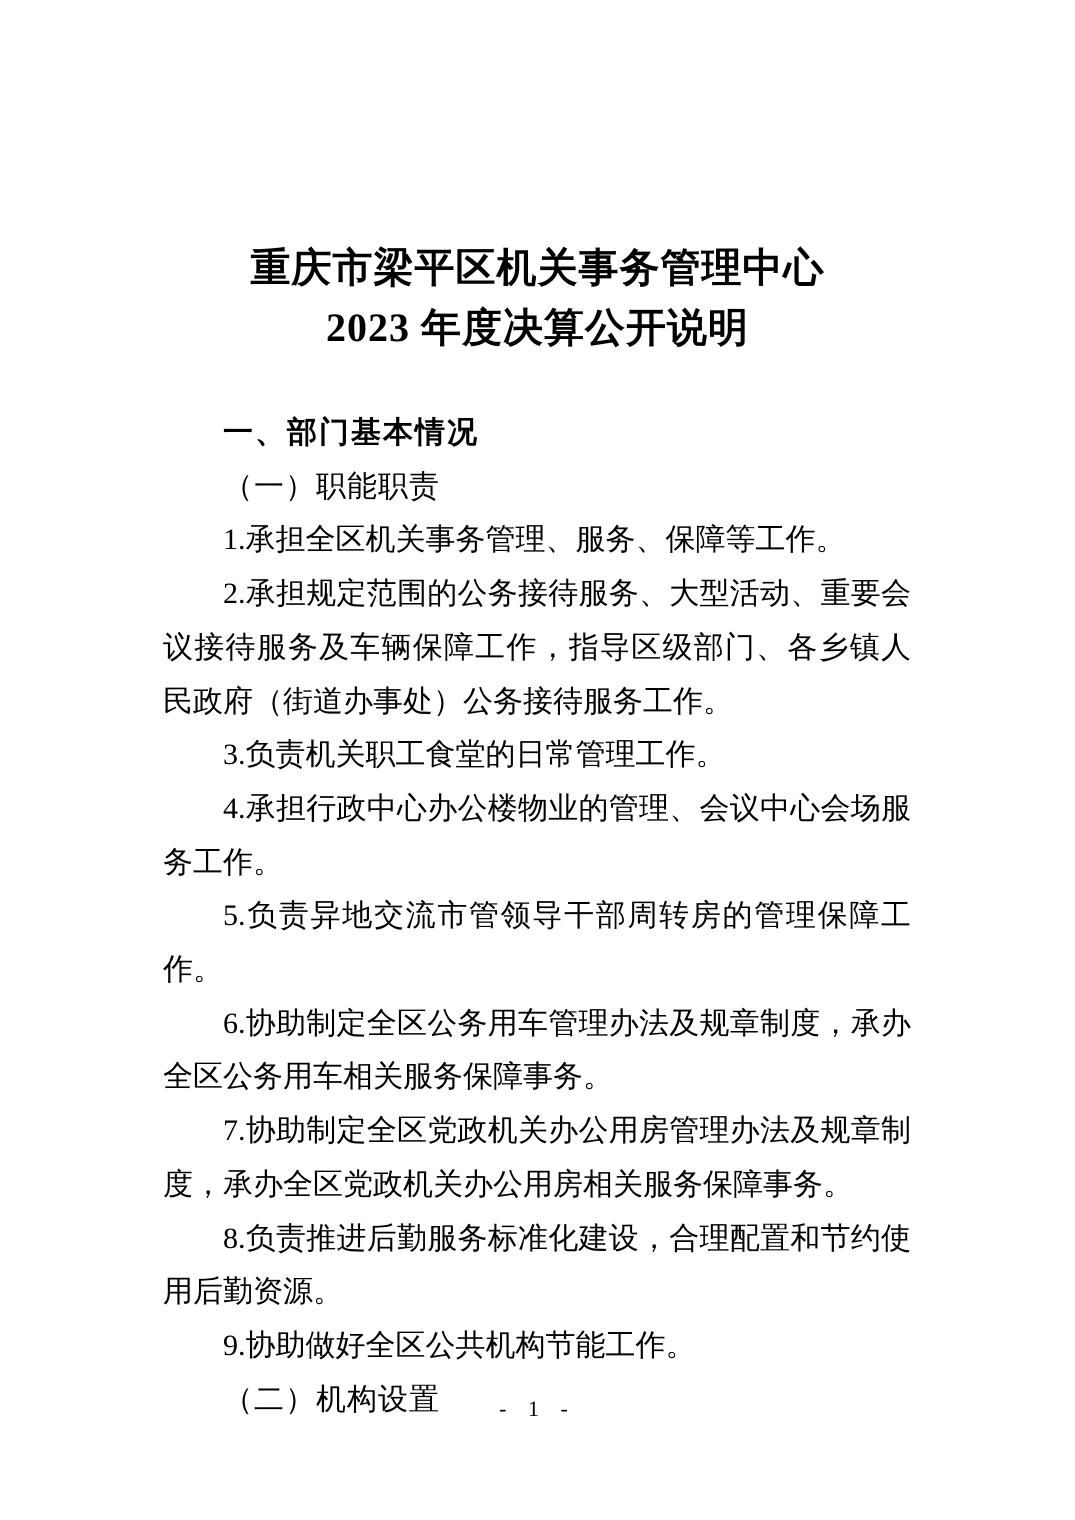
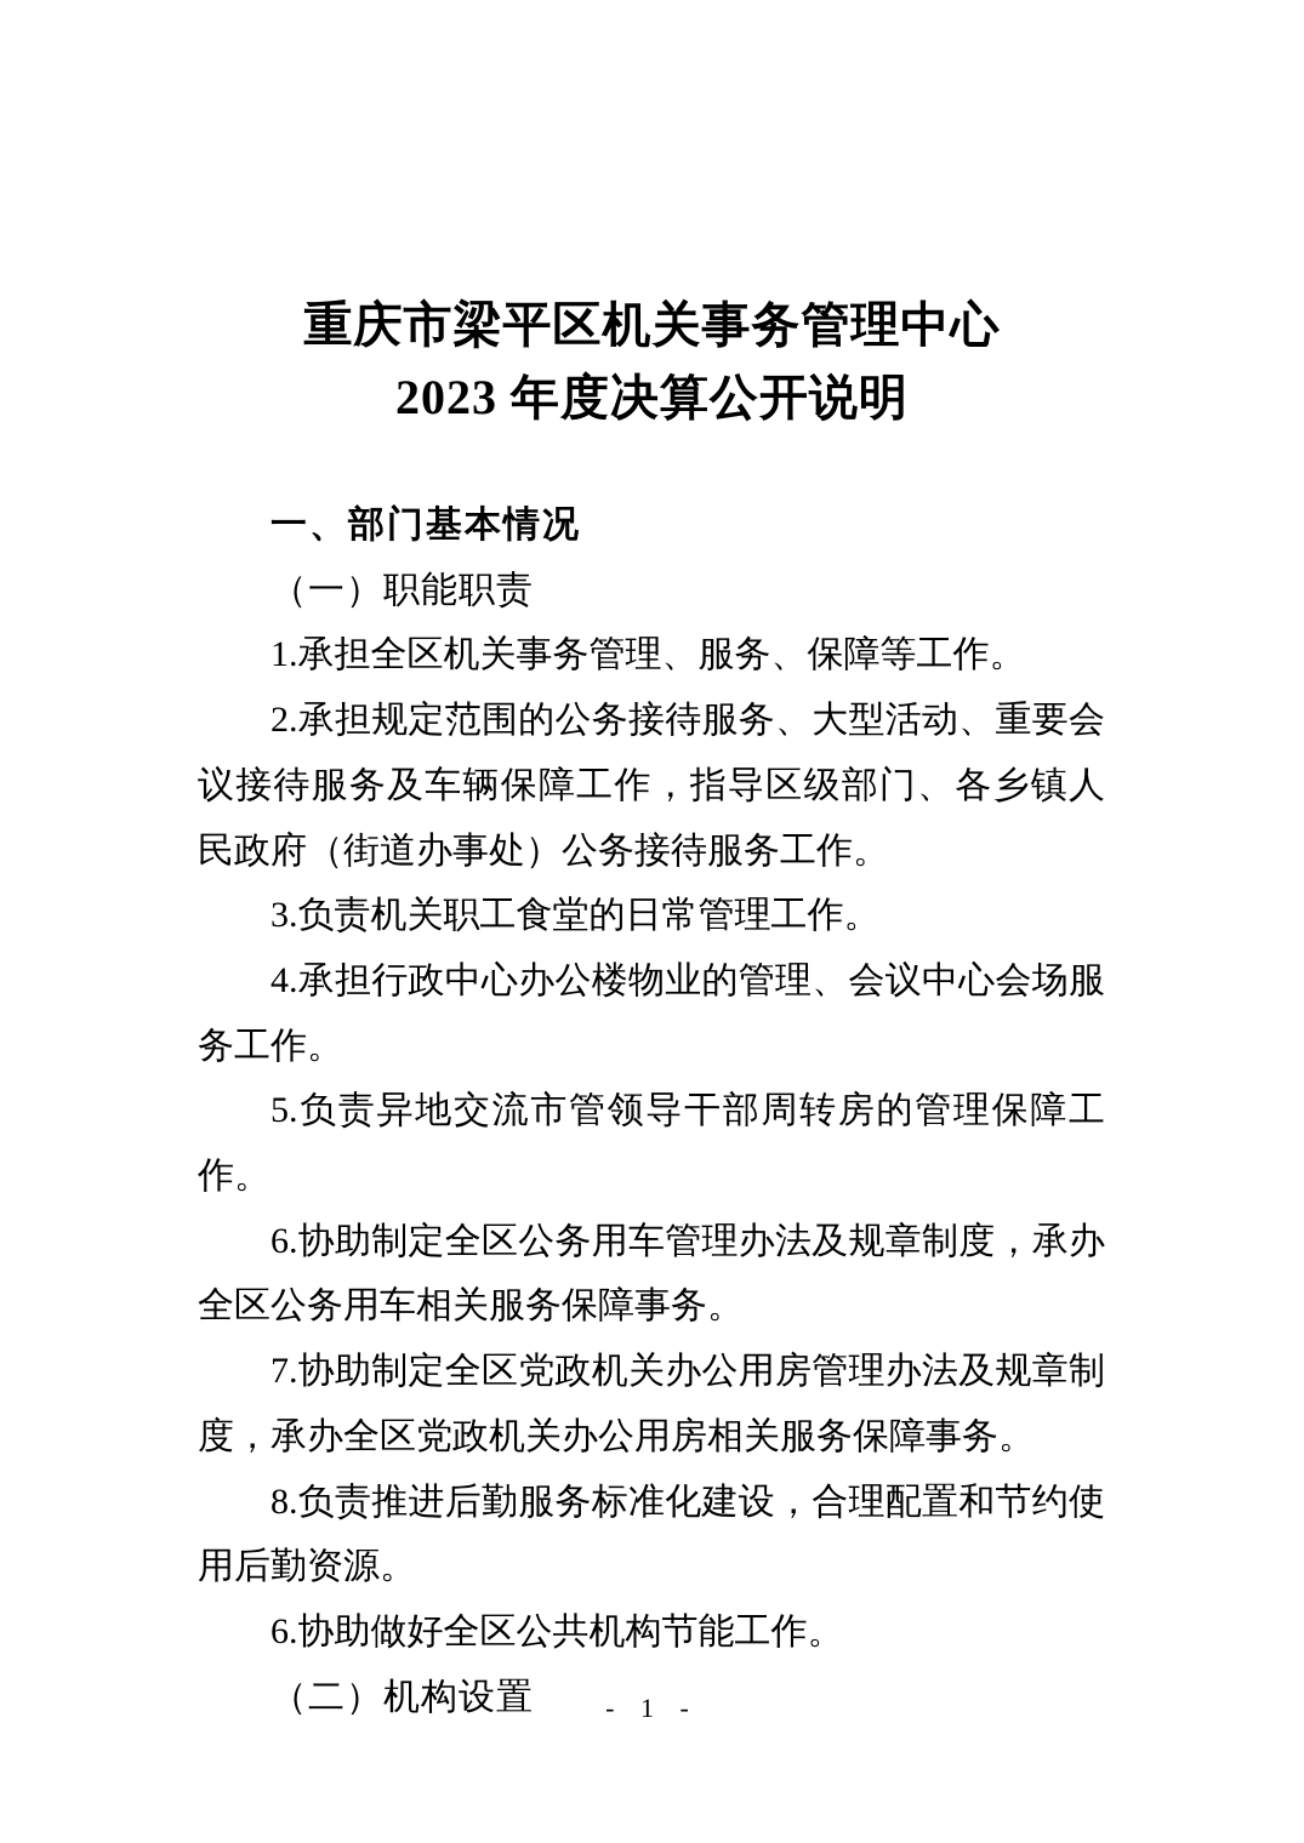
  重庆市梁平区机关事务管理中心
  2023 年度决算公开说明
  一、部门基本情况
  （一）职能职责
  1.承担全区机关事务管理、服务、保障等工作。
  2.承担规定范围的公务接待服务、大型活动、重要会议接待服务及车辆保障工作，指导区级部门、各乡镇人民政府（街道办事处）公务接待服务工作。
  3.负责机关职工食堂的日常管理工作。
  4.承担行政中心办公楼物业的管理、会议中心会场服务工作。
  5.负责异地交流市管领导干部周转房的管理保障工作。
  6.协助制定全区公务用车管理办法及规章制度，承办全区公务用车相关服务保障事务。
  7.协助制定全区党政机关办公用房管理办法及规章制度，承办全区党政机关办公用房相关服务保障事务。
  8.负责推进后勤服务标准化建设，合理配置和节约使用后勤资源。
- 9.协助做好全区公共机构节能工作。
+ 6.协助做好全区公共机构节能工作。
  （二）机构设置
  - 1 -
